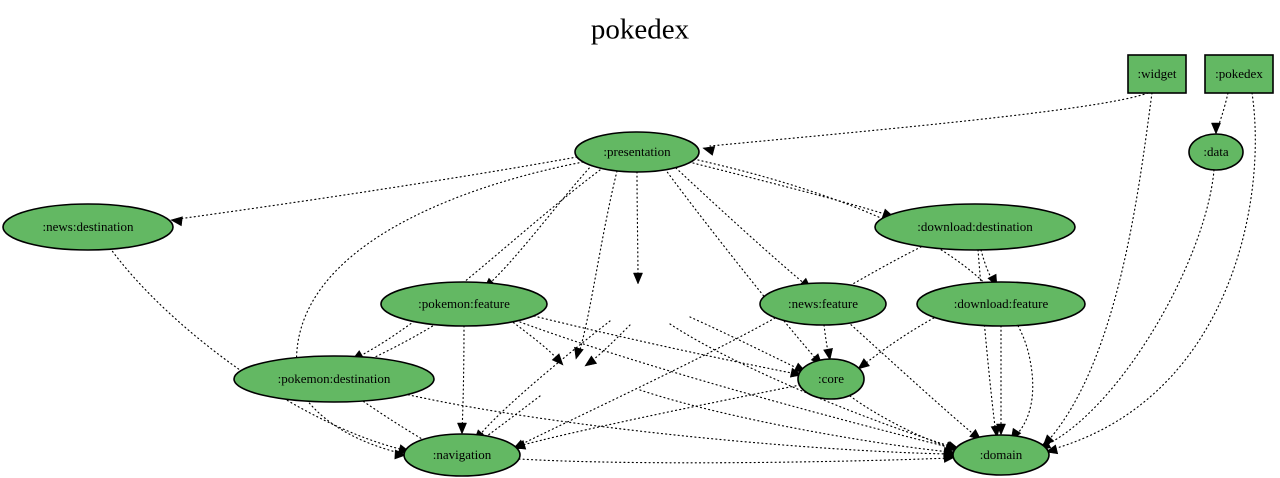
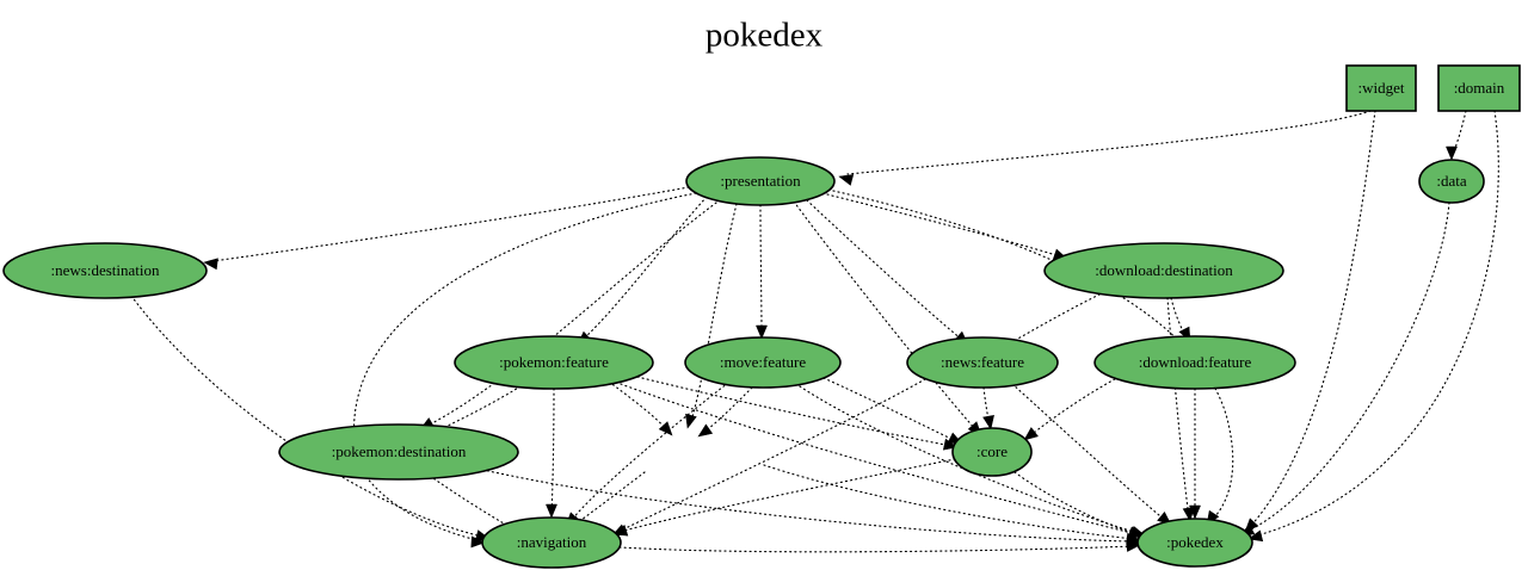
  pokedex
  :widget
- :pokedex
+ :domain
  :data
  :presentation
  :news:destination
  :download:destination
  :pokemon:feature
+ :move:feature
  :news:feature
  :download:feature
  :pokemon:destination
  :core
  :navigation
- :domain
+ :pokedex
